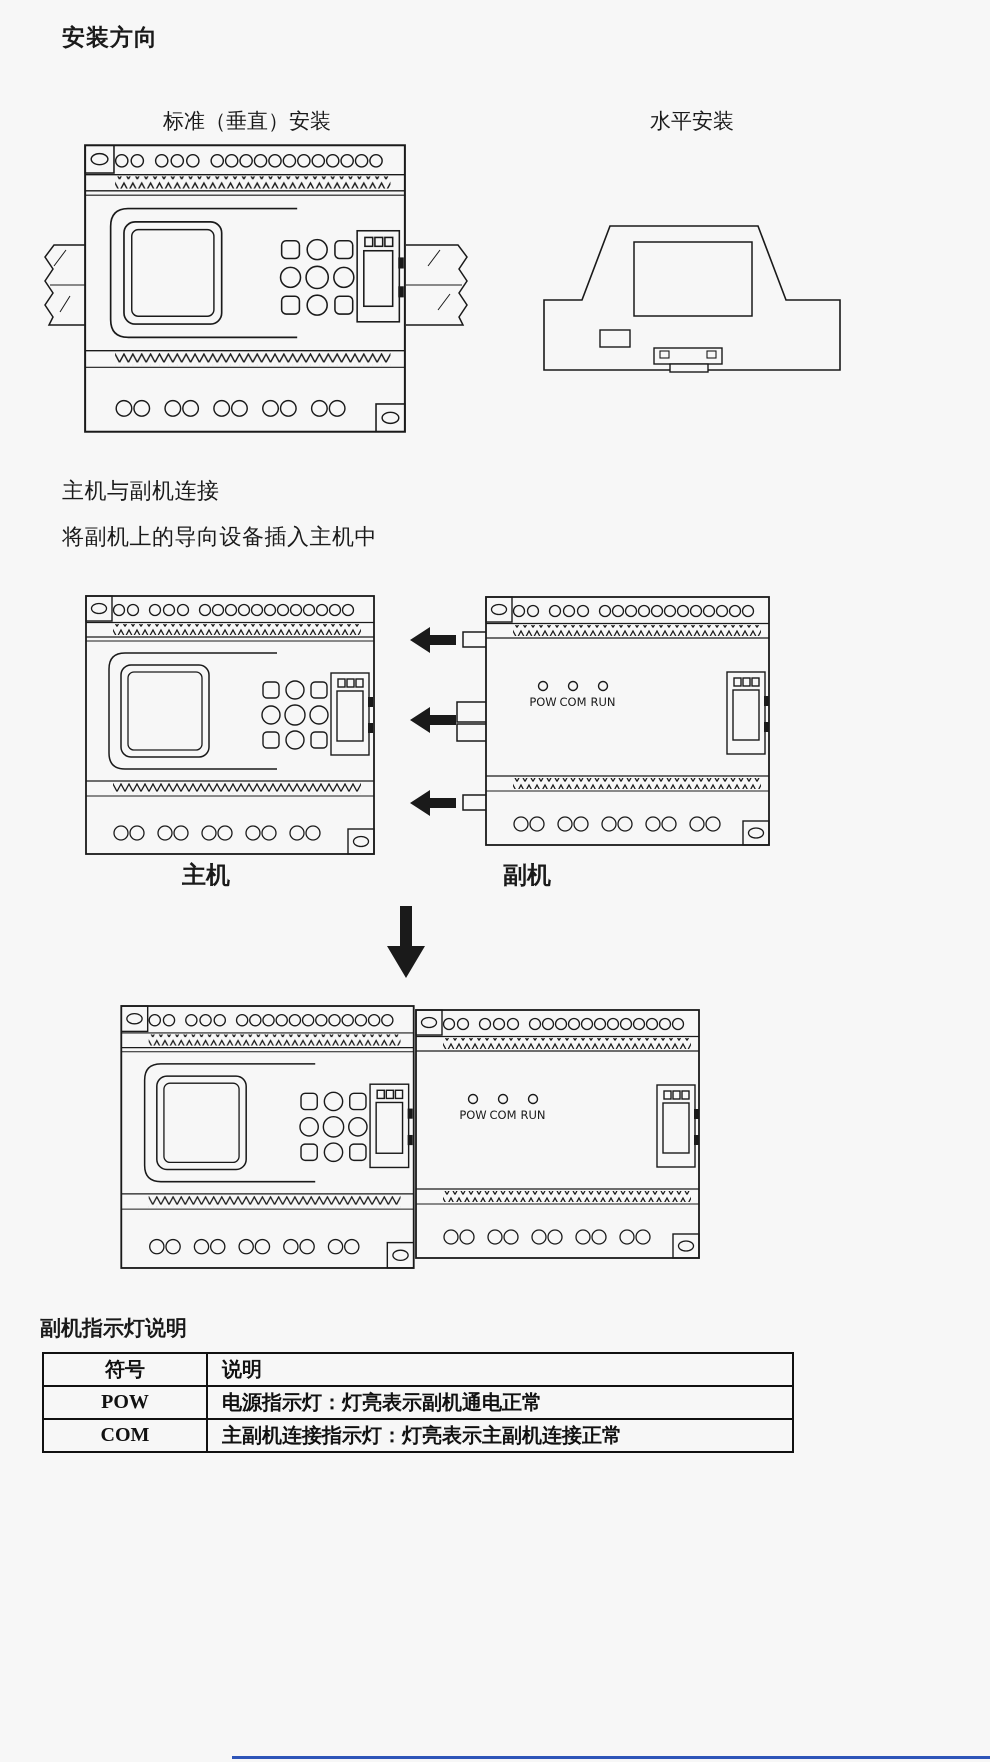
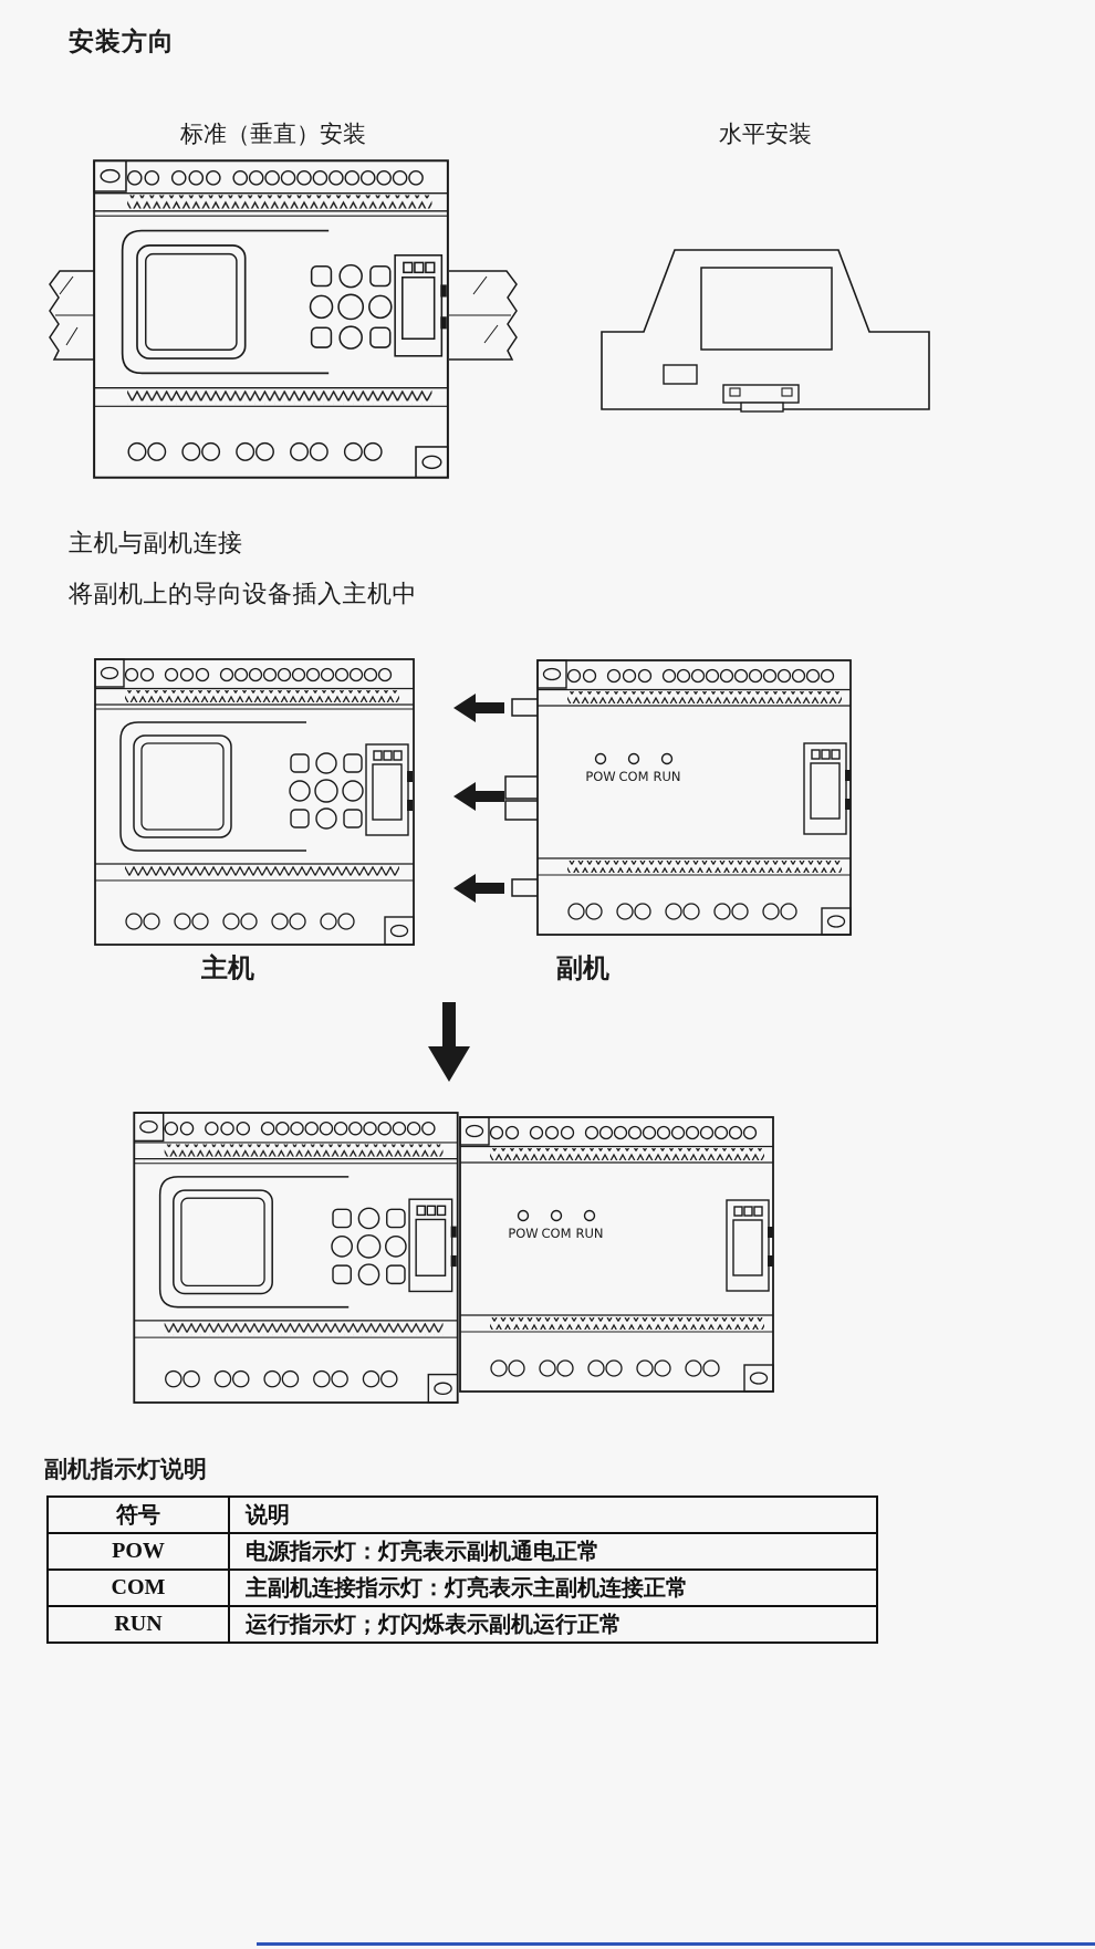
  安装方向
  标准（垂直）安装
  水平安装
  主机与副机连接
  将副机上的导向设备插入主机中
  主机
  副机
  副机指示灯说明
  符号	说明
  POW	电源指示灯：灯亮表示副机通电正常
  COM	主副机连接指示灯：灯亮表示主副机连接正常
+ RUN	运行指示灯；灯闪烁表示副机运行正常
